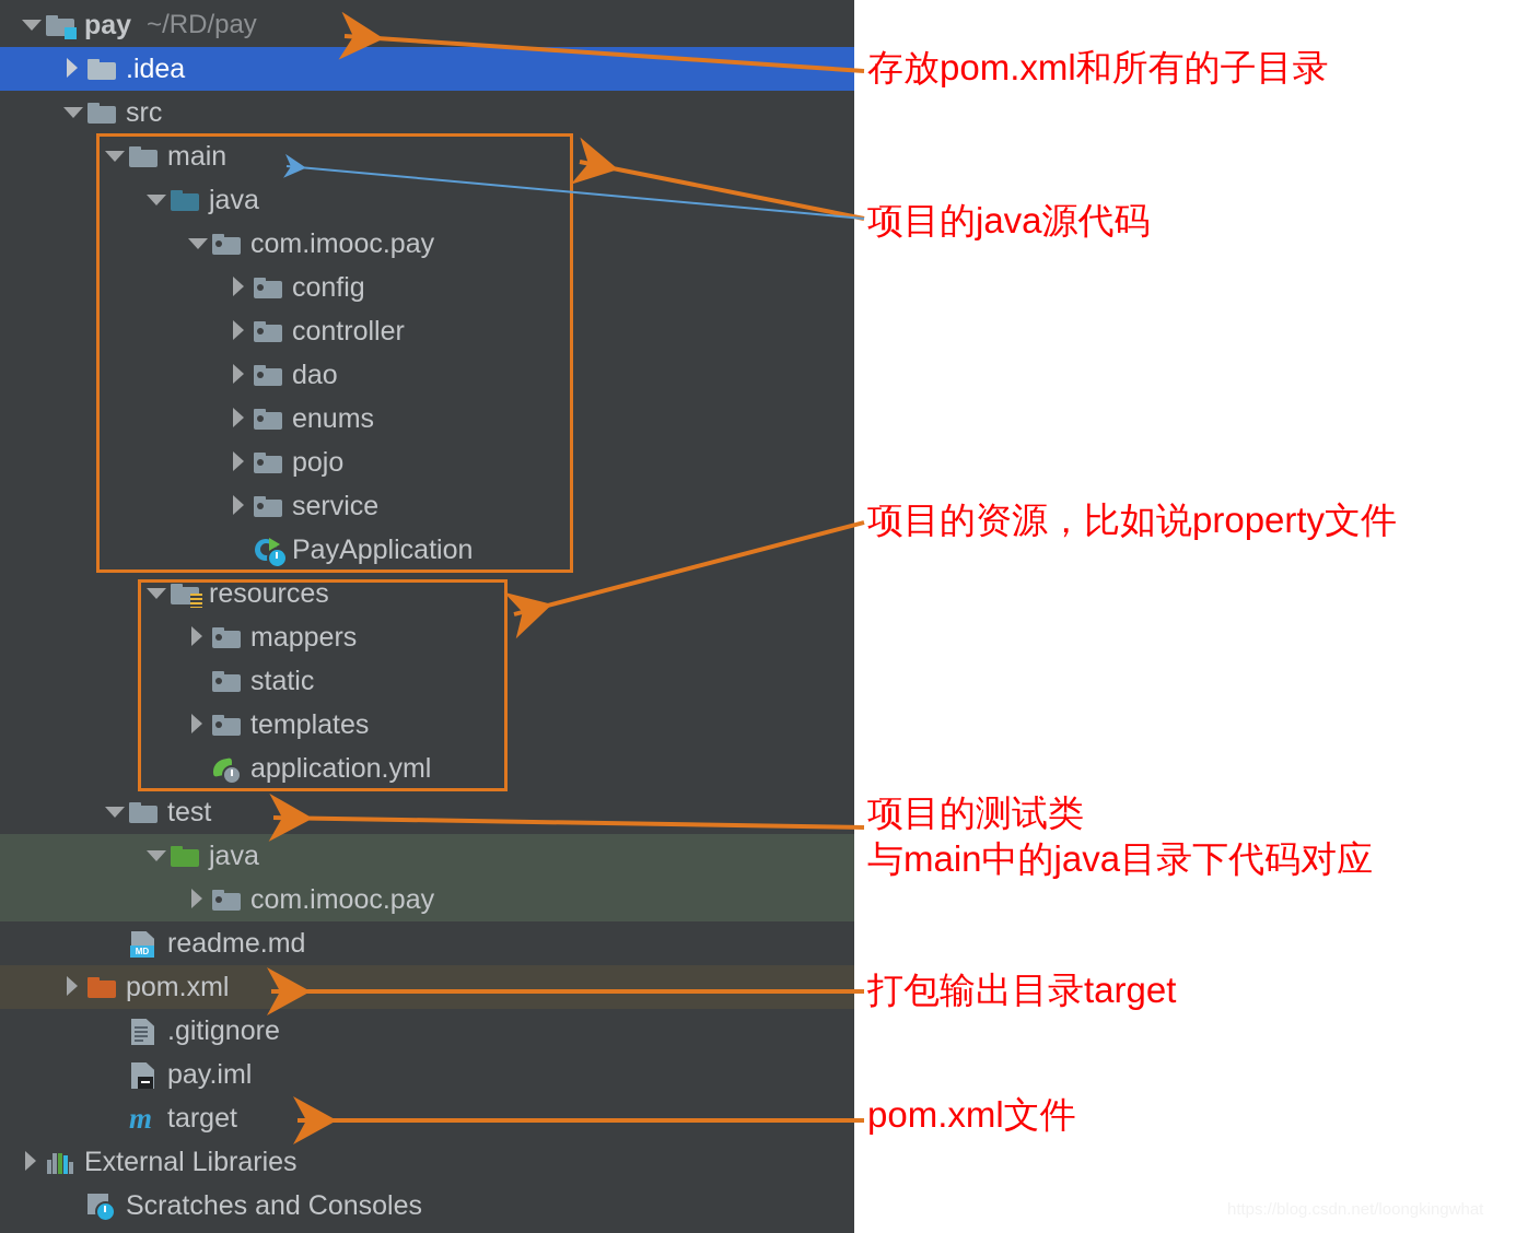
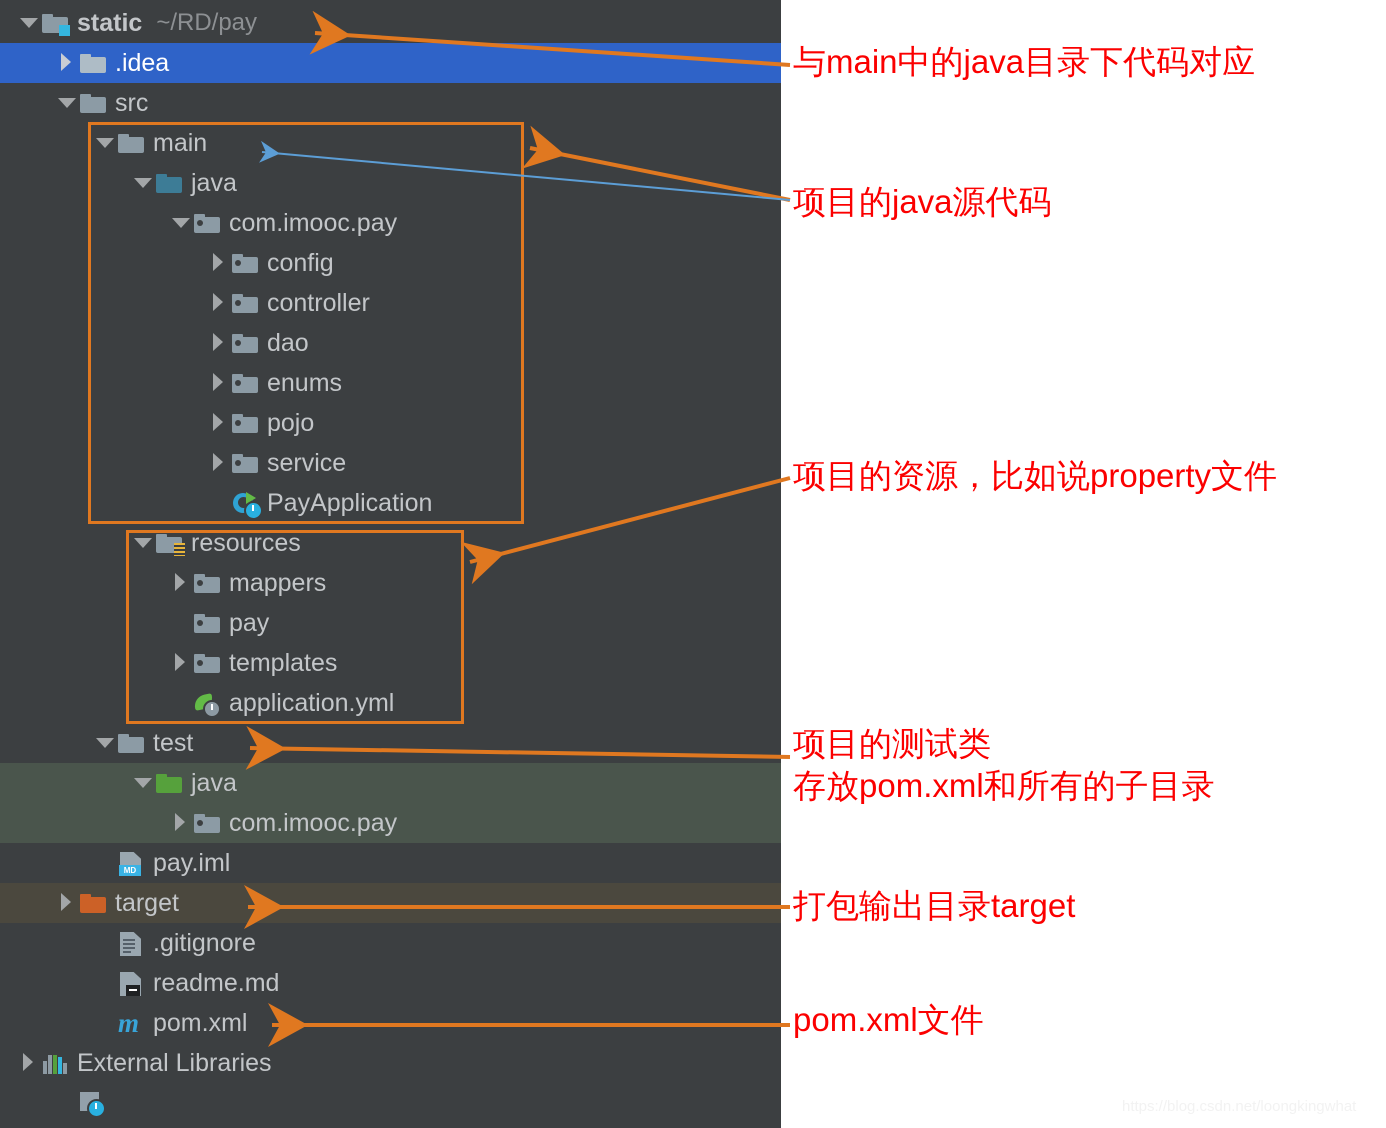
- pay
+ static
  ~/RD/pay
  .idea
  src
  main
  java
  com.imooc.pay
  config
  controller
  dao
  enums
  pojo
  service
  PayApplication
  resources
  mappers
- static
+ pay
  templates
  application.yml
  test
  java
  com.imooc.pay
  MD
- readme.md
+ pay.iml
- pom.xml
+ target
  .gitignore
- pay.iml
+ readme.md
  m
- target
+ pom.xml
  External Libraries
- Scratches and Consoles
- 存放pom.xml和所有的子目录
+ 与main中的java目录下代码对应
  项目的java源代码
  项目的资源，比如说property文件
  项目的测试类
- 与main中的java目录下代码对应
+ 存放pom.xml和所有的子目录
  打包输出目录target
  pom.xml文件
